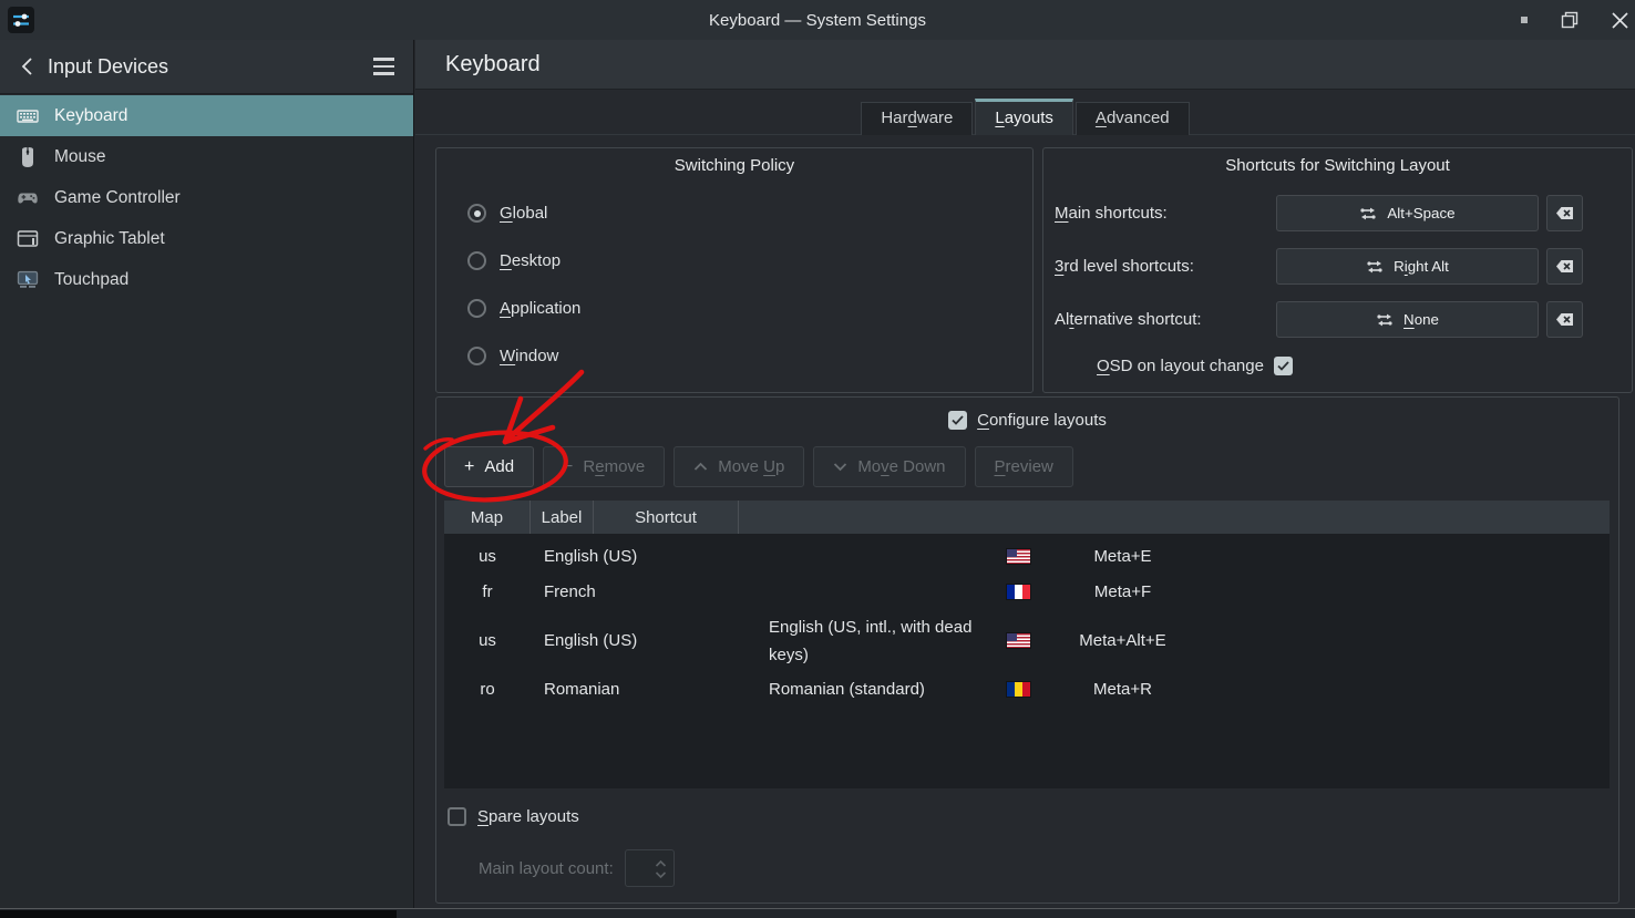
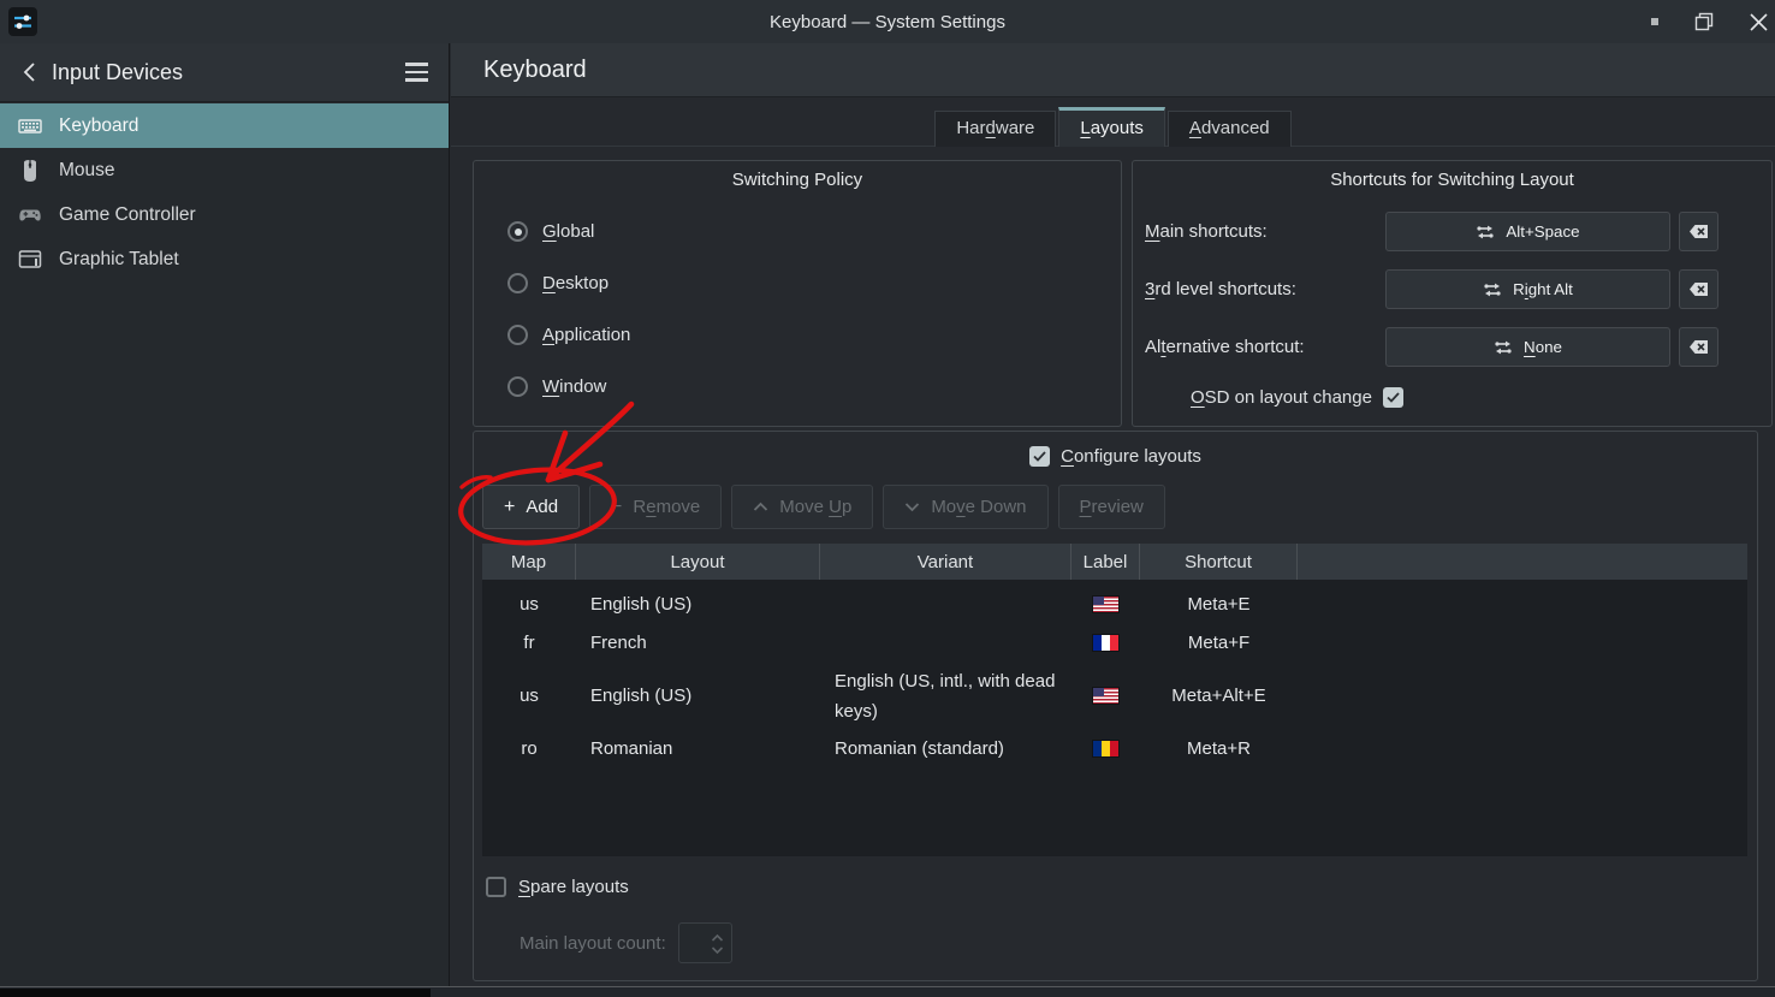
  Keyboard — System Settings
  Input Devices
  Keyboard
  Mouse
  Game Controller
  Graphic Tablet
- Touchpad
  Keyboard
  Hardware
  Layouts
  Advanced
  Switching Policy
  Global
  Desktop
  Application
  Window
  Shortcuts for Switching Layout
  Main shortcuts:
  Alt+Space
  3rd level shortcuts:
  Right Alt
  Alternative shortcut:
  None
  OSD on layout change
  Configure layouts
  +
  Add
  −
  Remove
  Move Up
  Move Down
  Preview
  Map
+ Layout
+ Variant
  Label
  Shortcut
  us
  English (US)
  Meta+E
  fr
  French
  Meta+F
  us
  English (US)
  English (US, intl., with dead keys)
  Meta+Alt+E
  ro
  Romanian
  Romanian (standard)
  Meta+R
  Spare layouts
  Main layout count:
